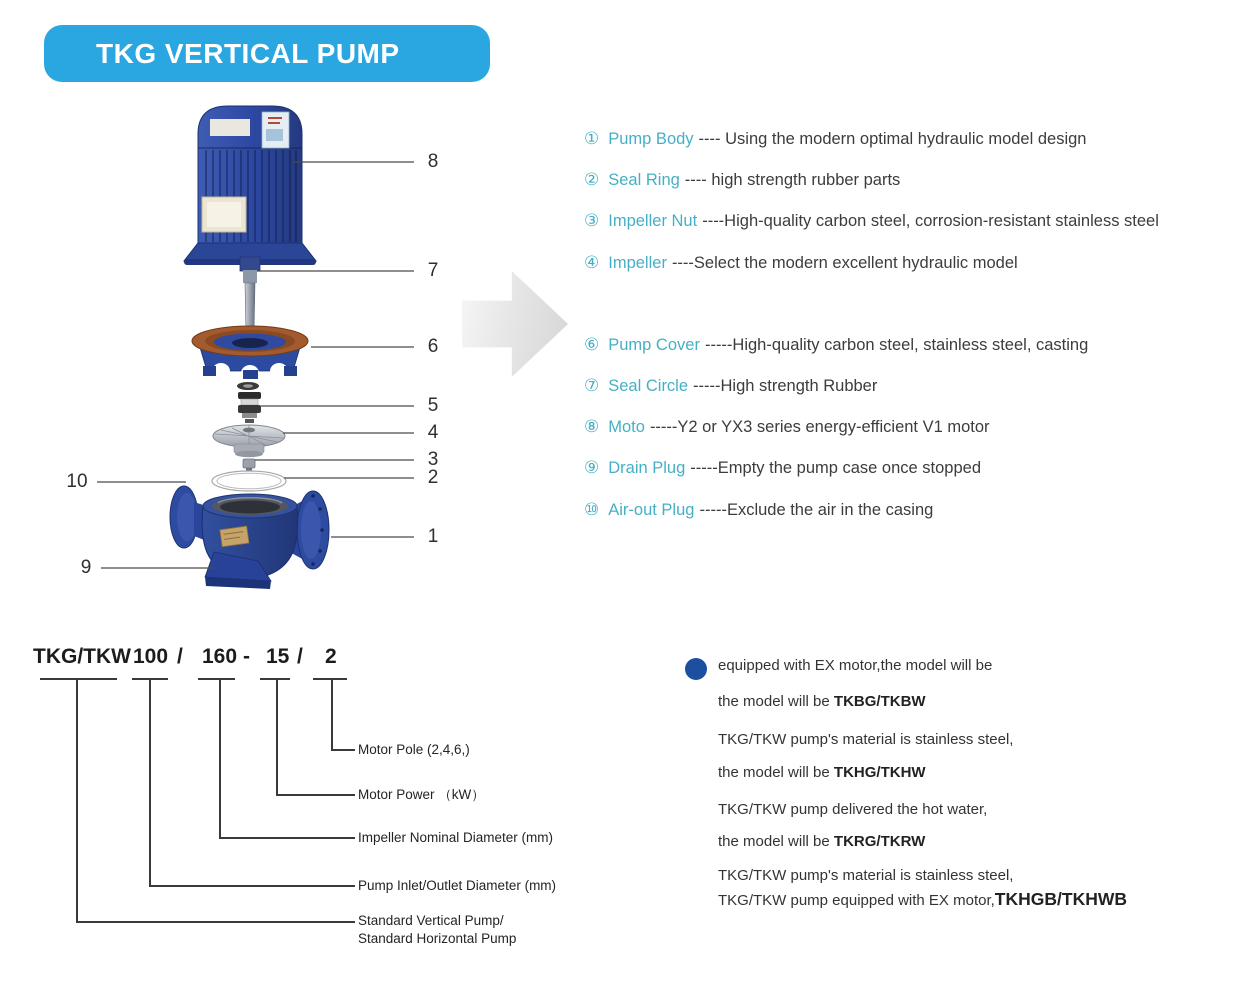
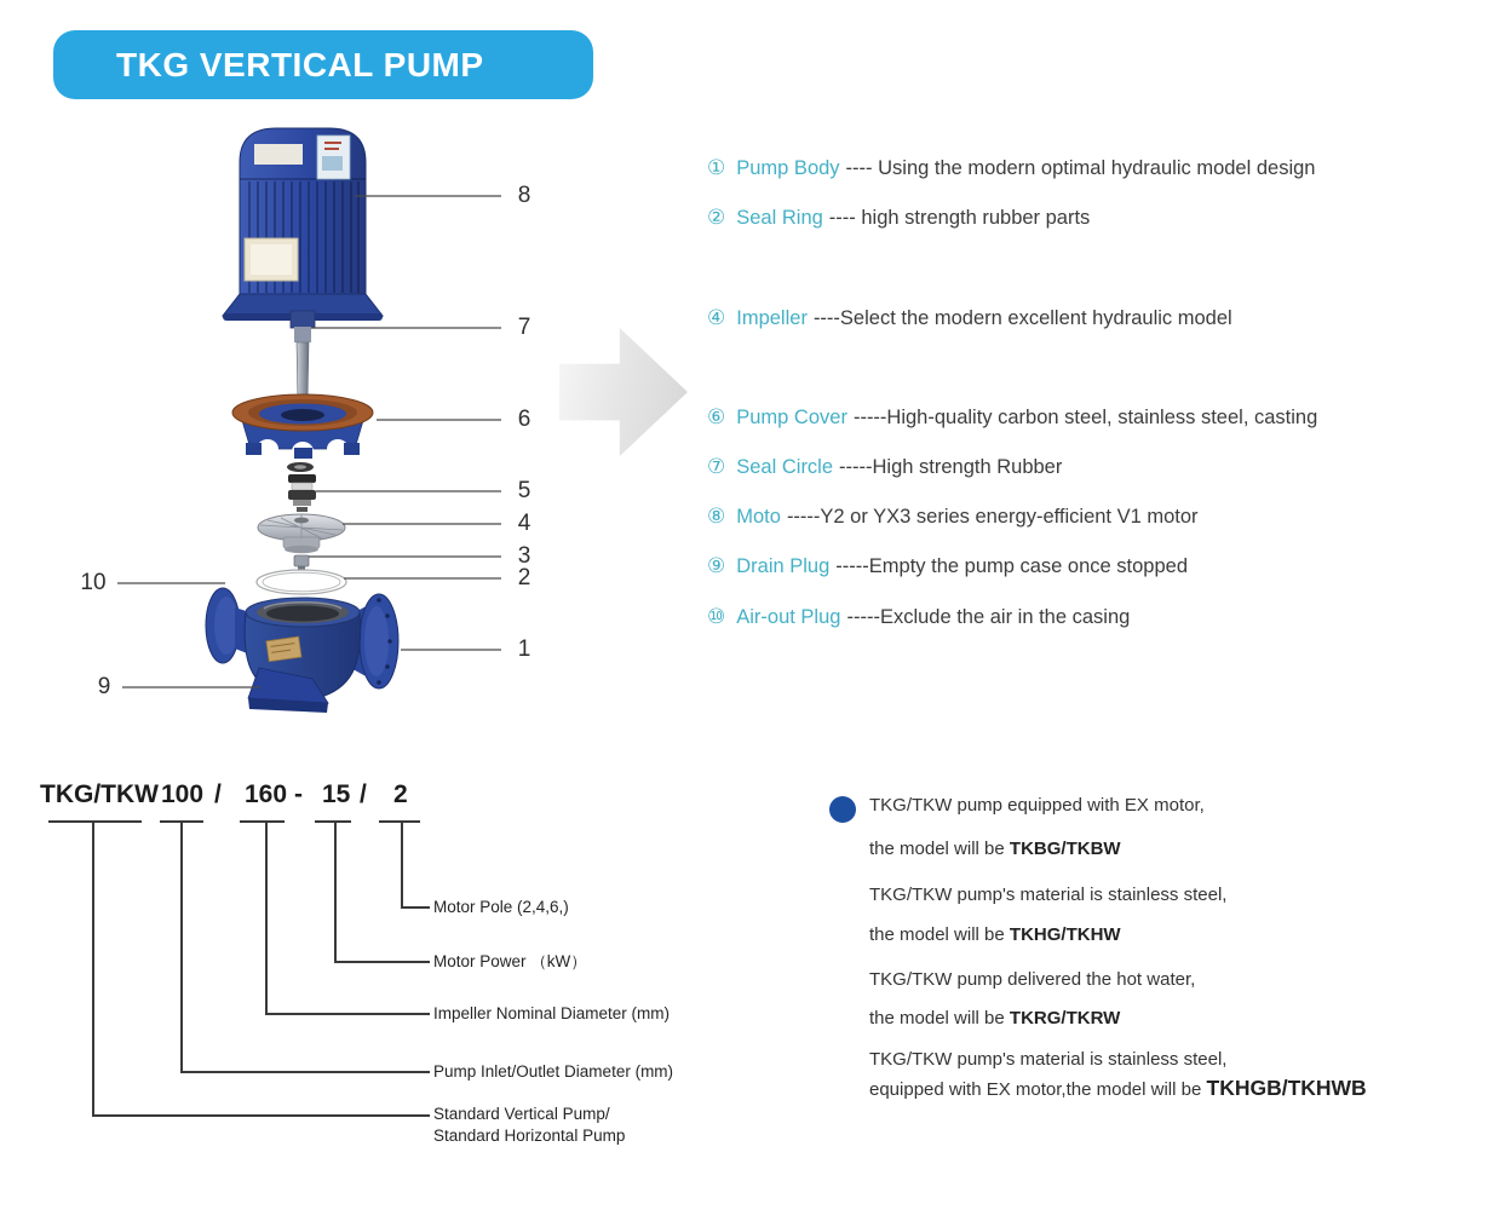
  TKG VERTICAL PUMP
  8
  7
  6
  5
  4
  3
  2
  1
  10
  9
  ① Pump Body ---- Using the modern optimal hydraulic model design
  ② Seal Ring ---- high strength rubber parts
- ③ Impeller Nut ----High-quality carbon steel, corrosion-resistant stainless steel
  ④ Impeller ----Select the modern excellent hydraulic model
  ⑥ Pump Cover -----High-quality carbon steel, stainless steel, casting
  ⑦ Seal Circle -----High strength Rubber
  ⑧ Moto -----Y2 or YX3 series energy-efficient V1 motor
  ⑨ Drain Plug -----Empty the pump case once stopped
  ⑩ Air-out Plug -----Exclude the air in the casing
  TKG/TKW
  100
  /
  160
  -
  15
  /
  2
  Motor Pole (2,4,6,)
  Motor Power （kW）
  Impeller Nominal Diameter (mm)
  Pump Inlet/Outlet Diameter (mm)
  Standard Vertical Pump/
  Standard Horizontal Pump
- equipped with EX motor,the model will be
+ TKG/TKW pump equipped with EX motor,
  the model will be TKBG/TKBW
  TKG/TKW pump's material is stainless steel,
  the model will be TKHG/TKHW
  TKG/TKW pump delivered the hot water,
  the model will be TKRG/TKRW
  TKG/TKW pump's material is stainless steel,
- TKG/TKW pump equipped with EX motor,TKHGB/TKHWB
+ equipped with EX motor,the model will be TKHGB/TKHWB
